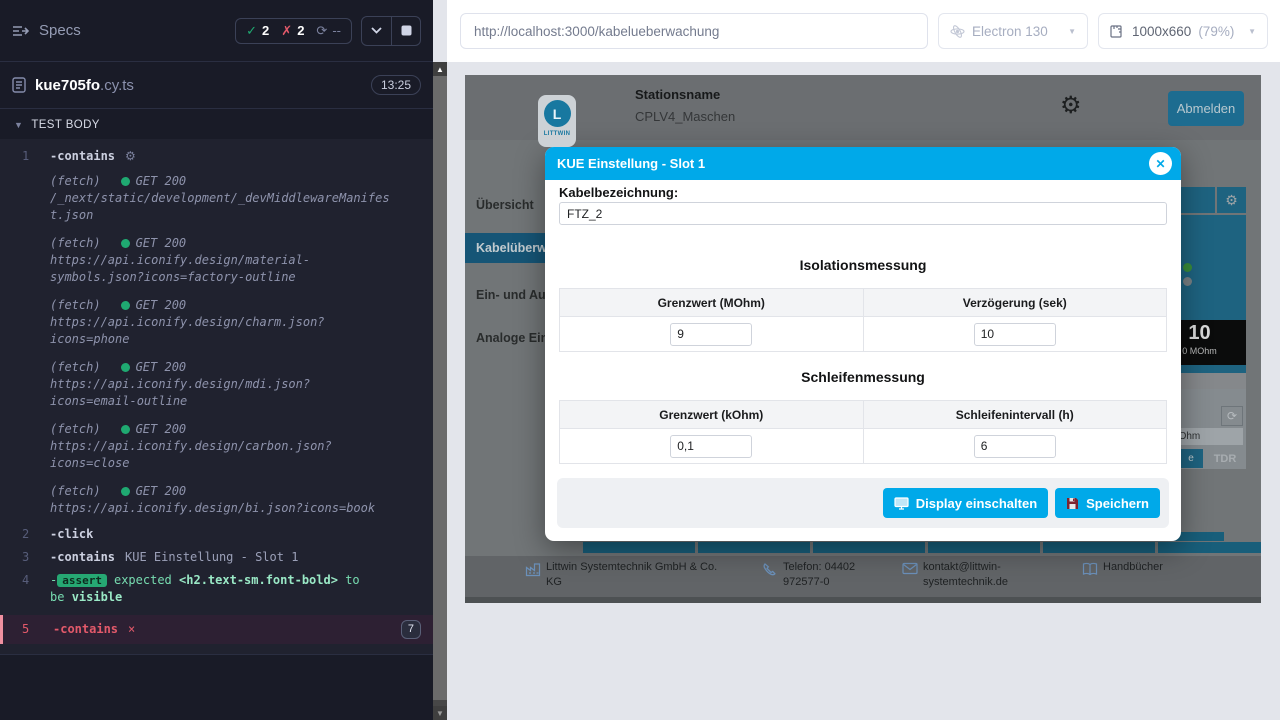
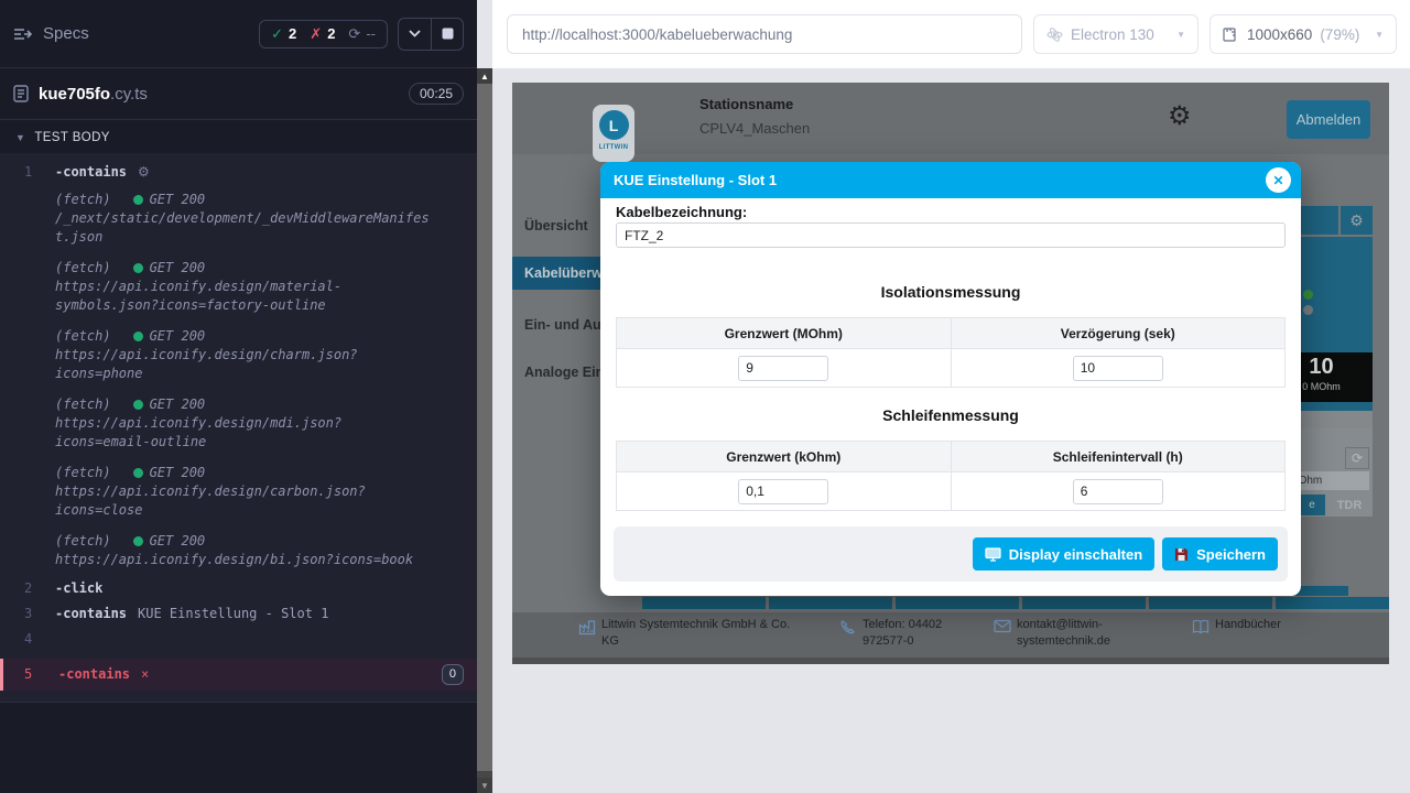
  Specs
  ✓
  2
  ✗
  2
  ⟳
  --
  kue705fo.cy.ts
- 13:25
+ 00:25
  ▼
  TEST BODY
  1
  -contains
  ⚙
  (fetch)
  GET 200
  /_next/static/development/_devMiddlewareManifes
  t.json
  (fetch)
  GET 200
  https://api.iconify.design/material-
  symbols.json?icons=factory-outline
  (fetch)
  GET 200
  https://api.iconify.design/charm.json?
  icons=phone
  (fetch)
  GET 200
  https://api.iconify.design/mdi.json?
  icons=email-outline
  (fetch)
  GET 200
  https://api.iconify.design/carbon.json?
  icons=close
  (fetch)
  GET 200
  https://api.iconify.design/bi.json?icons=book
  2
  -click
  3
  -contains
  KUE Einstellung - Slot 1
  4
- - assert expected <h2.text-sm.font-bold> to
- be visible
  5
  -contains
  ×
- 7
+ 0
  ▲
  ▼
  http://localhost:3000/kabelueberwachung
  Electron 130
  ▼
  1000x660
  (79%)
  ▼
  L
  Stationsname
  CPLV4_Maschen
  ⚙
  Abmelden
  Übersicht
  ⚙
  10
  0 MOhm
  ⟳
  e
  TDR
  Littwin Systemtechnik GmbH & Co. KG
  Telefon: 04402 972577-0
  kontakt@littwin-systemtechnik.de
  Handbücher
  KUE Einstellung - Slot 1
  ✕
  Kabelbezeichnung:
  FTZ_2
  Isolationsmessung
  Grenzwert (MOhm)
  Verzögerung (sek)
  9
  10
  Schleifenmessung
  Grenzwert (kOhm)
  Schleifenintervall (h)
  0,1
  6
  Display einschalten
  Speichern
